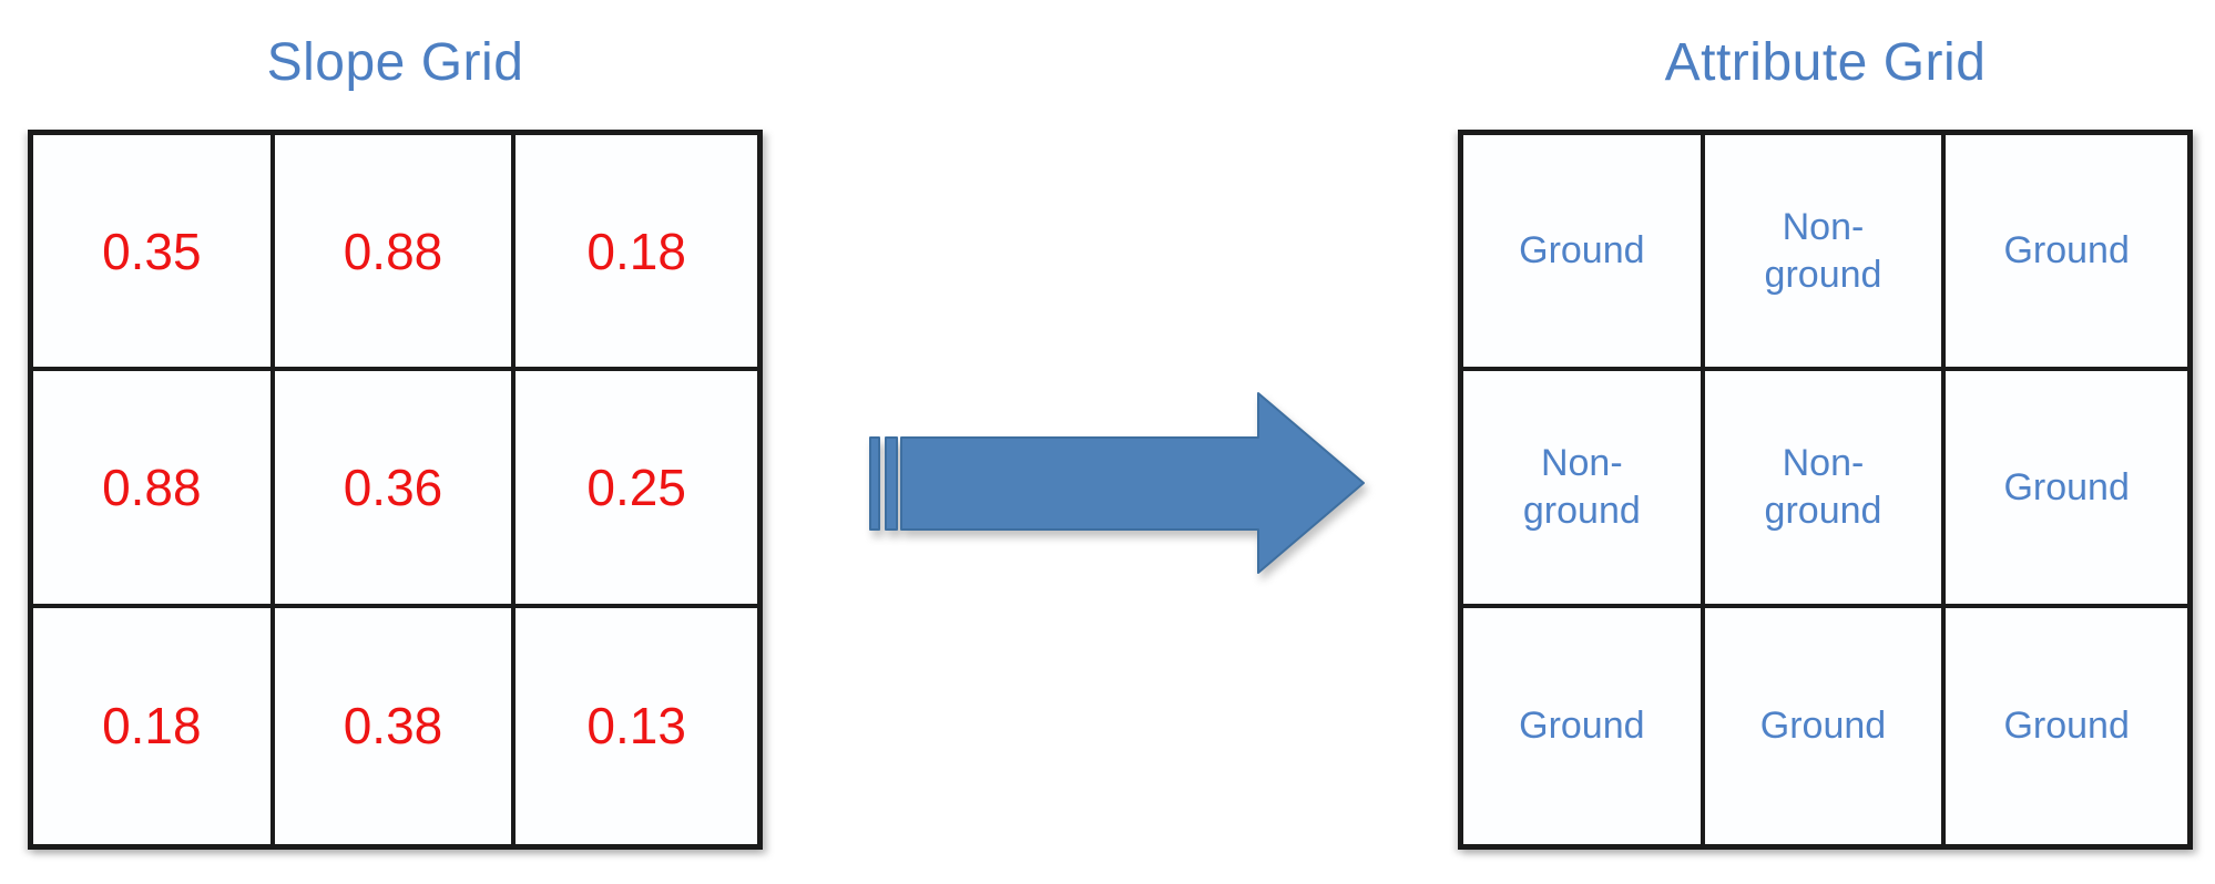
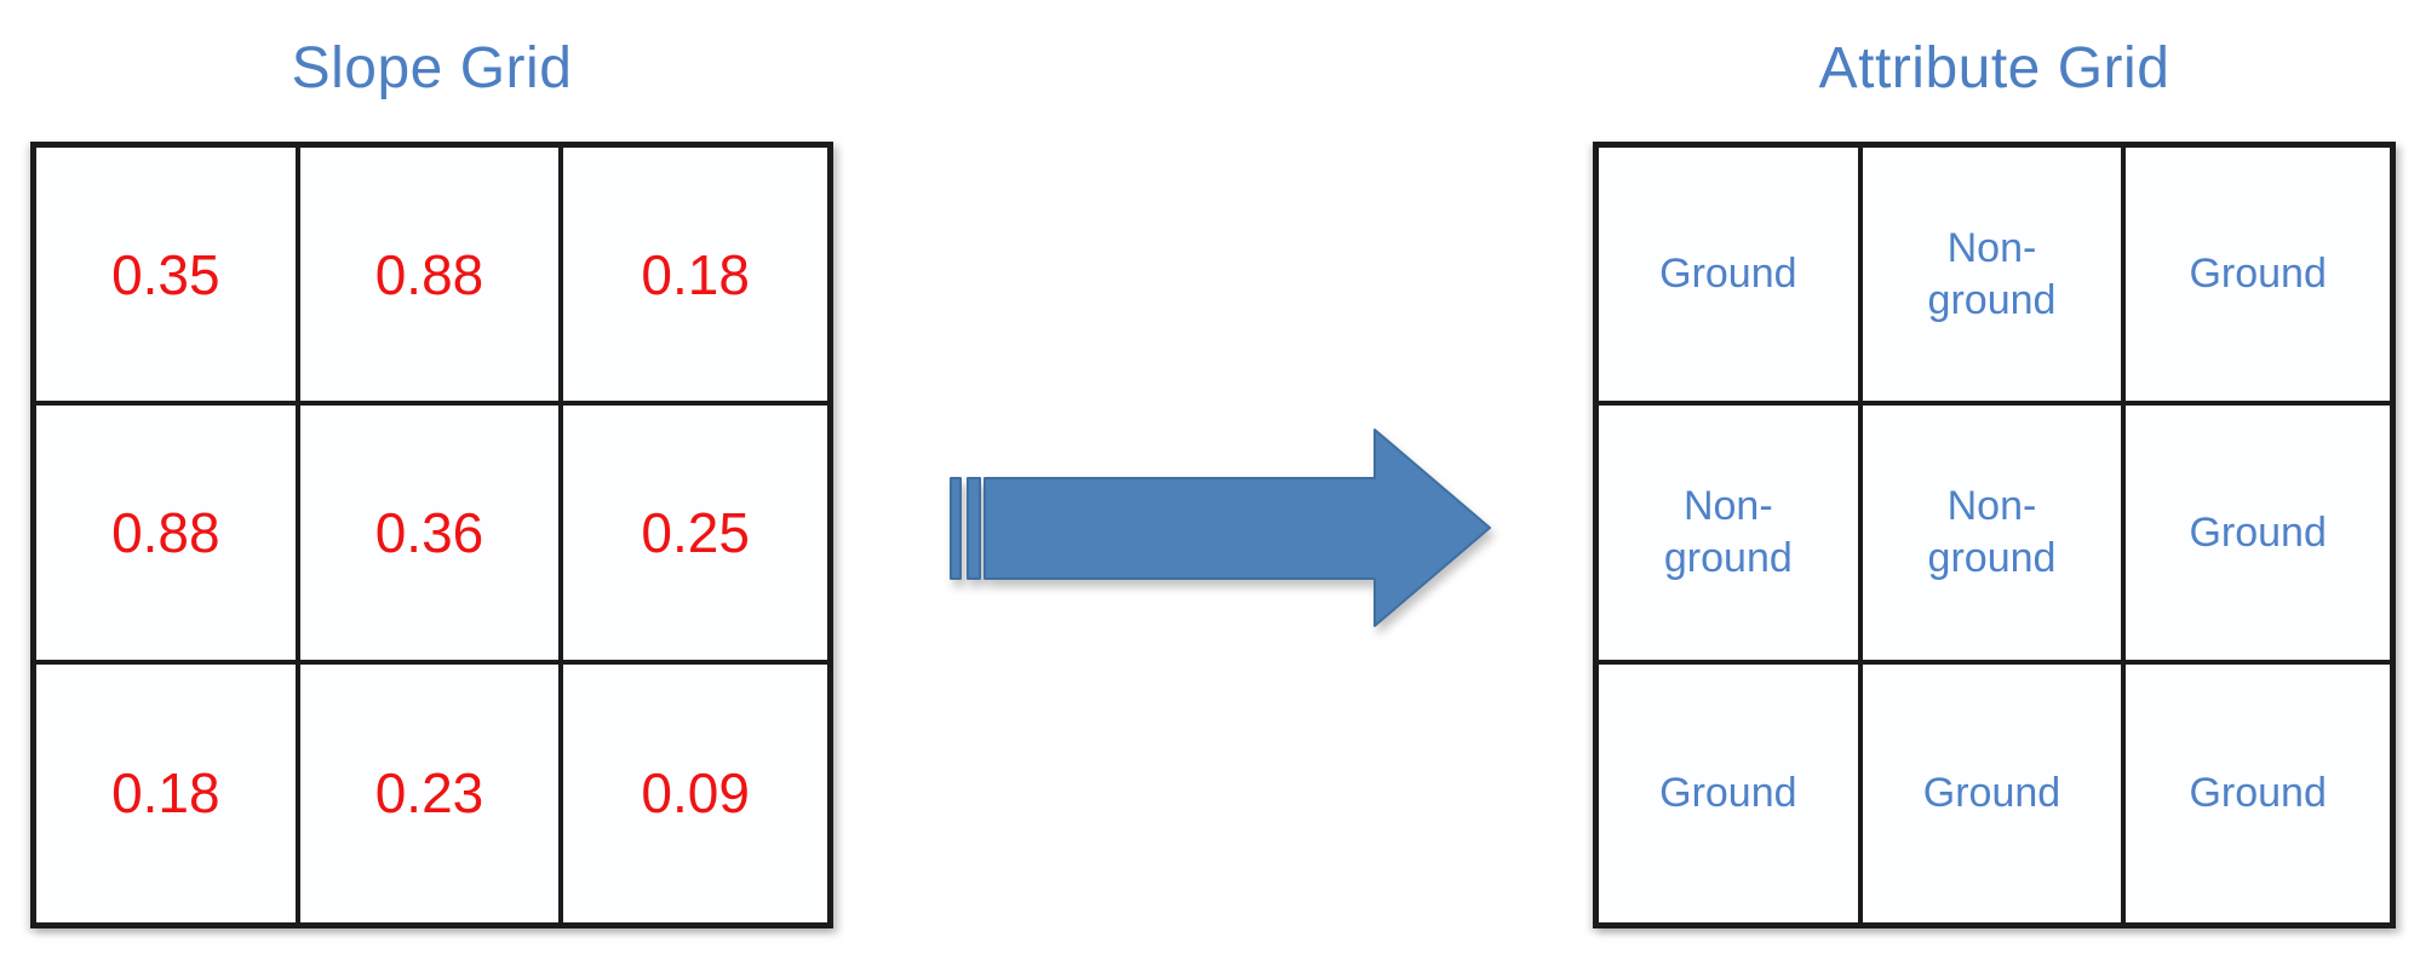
  Slope Grid
  0.35
  0.88
  0.18
  0.88
  0.36
  0.25
  0.18
- 0.38
+ 0.23
- 0.13
+ 0.09
  Attribute Grid
  Ground
  Non-
  ground
  Ground
  Non-
  ground
  Non-
  ground
  Ground
  Ground
  Ground
  Ground
